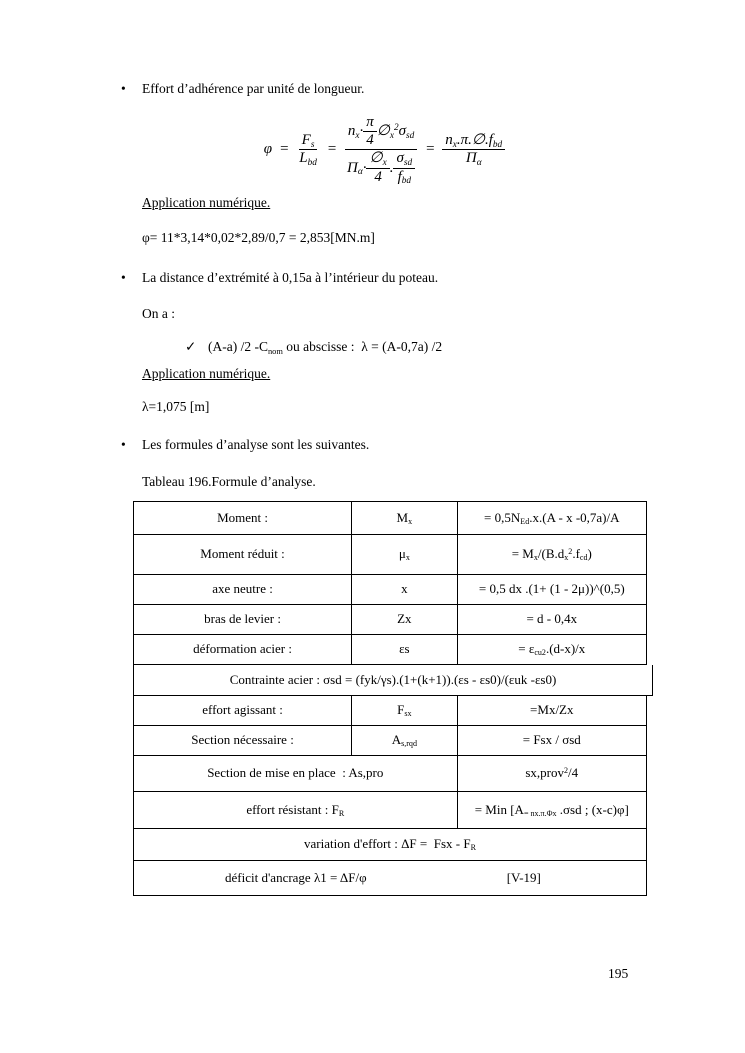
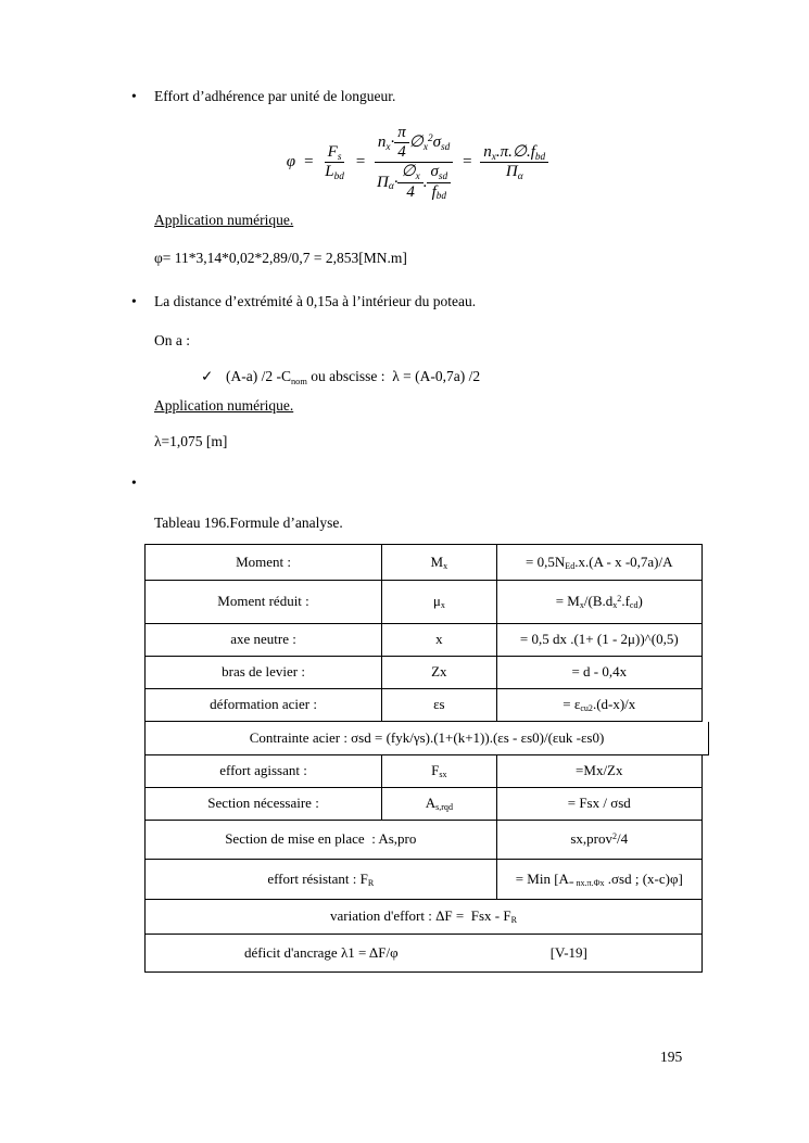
  •
  Effort d’adhérence par unité de longueur.
  φ
  =
  Fs
  Lbd
  =
  nx·
  π
  4
  ∅x2σsd
  Πα·
  ∅x
  4
  .
  σsd
  fbd
  =
  nx.π.∅.fbd
  Πα
  Application numérique.
  φ= 11*3,14*0,02*2,89/0,7 = 2,853[MN.m]
  •
  La distance d’extrémité à 0,15a à l’intérieur du poteau.
  On a :
  ✓
  (A-a) /2 -Cnom ou abscisse : λ = (A-0,7a) /2
  Application numérique.
  λ=1,075 [m]
  •
- Les formules d’analyse sont les suivantes.
  Tableau 196.Formule d’analyse.
  Moment :
  Mx
  = 0,5NEd.x.(A - x -0,7a)/A
  Moment réduit :
  μx
  = Mx/(B.dx2.fcd)
  axe neutre :
  x
  = 0,5 dx .(1+ (1 - 2μ))^(0,5)
  bras de levier :
  Zx
  = d - 0,4x
  déformation acier :
  εs
  = εcu2.(d-x)/x
  Contrainte acier : σsd = (fyk/γs).(1+(k+1)).(εs - εs0)/(εuk -εs0)
  effort agissant :
  Fsx
  =Mx/Zx
  Section nécessaire :
  As,rqd
  = Fsx / σsd
  Section de mise en place : As,pro
  sx,prov2/4
  effort résistant : FR
  = Min [A= nx.π.Φx .σsd ; (x-c)φ]
  variation d'effort : ΔF = Fsx - FR
  déficit d'ancrage λ1 = ΔF/φ
  [V-19]
  195
